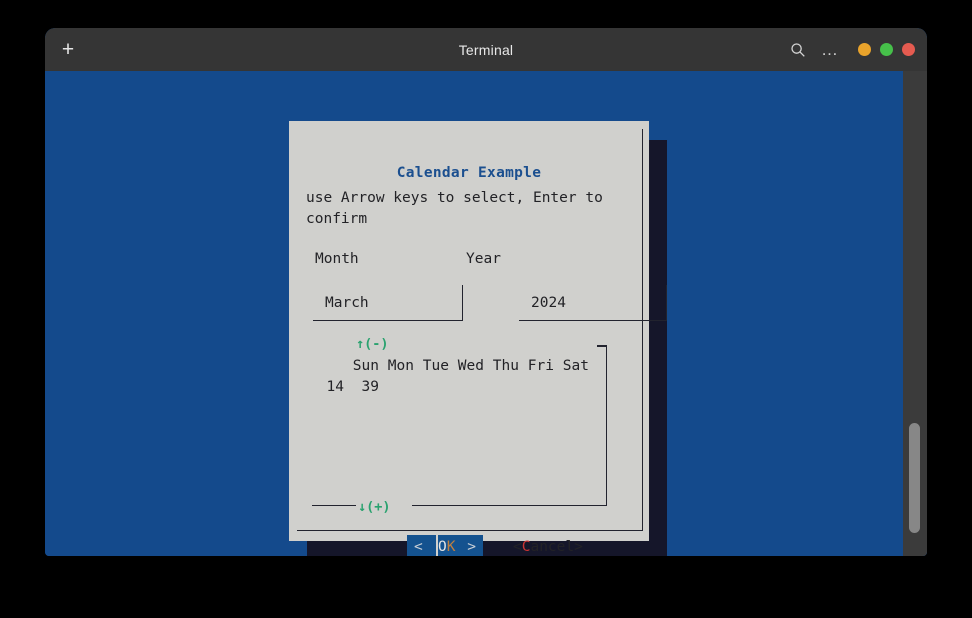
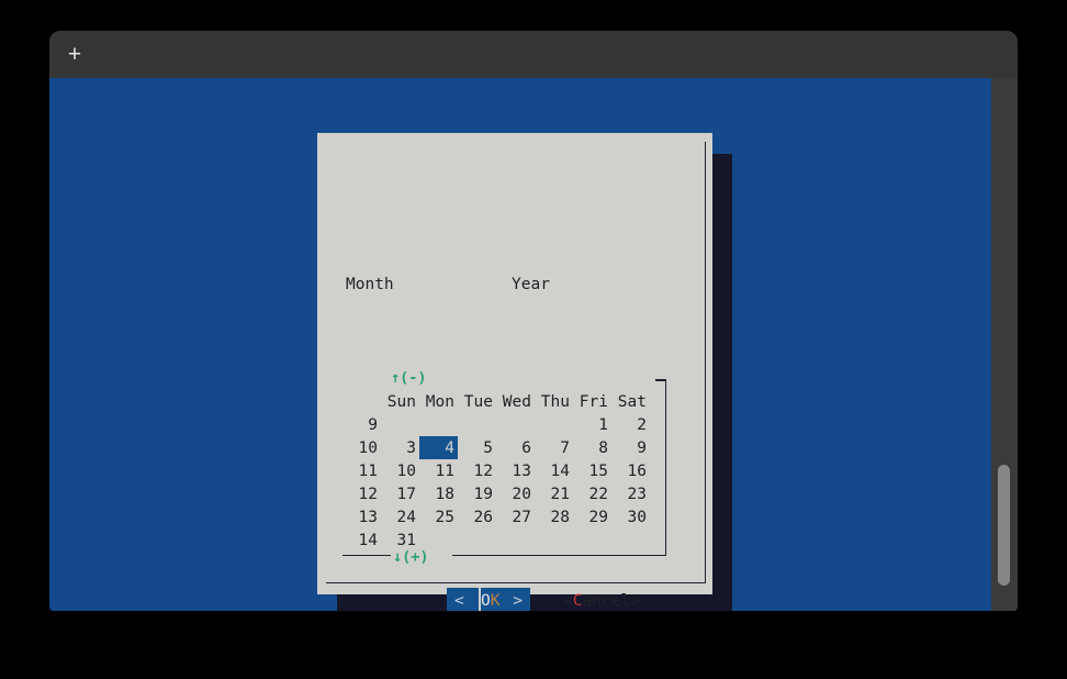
  +
- Terminal
- …
- Calendar Example
- use Arrow keys to select, Enter to confirm
  Month
  Year
- March
- 2024
  ↑(-)
  ↓(+)
  	Sun	Mon	Tue	Wed	Thu	Fri	Sat
+ 9						1	2
+ 10	3	4	5	6	7	8	9
+ 11	10	11	12	13	14	15	16
+ 12	17	18	19	20	21	22	23
+ 13	24	25	26	27	28	29	30
- 14	39
+ 14	31
  <
  O
  K
  >
  <
  C
  ancel
  >
